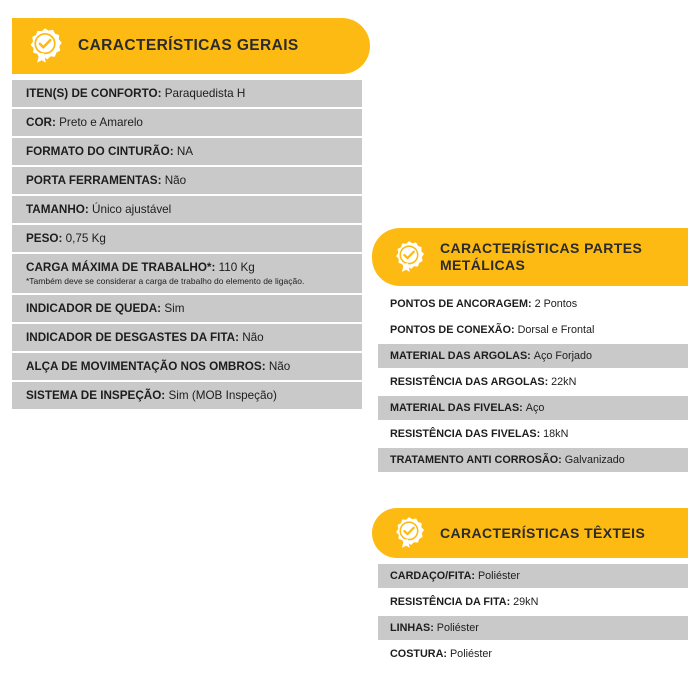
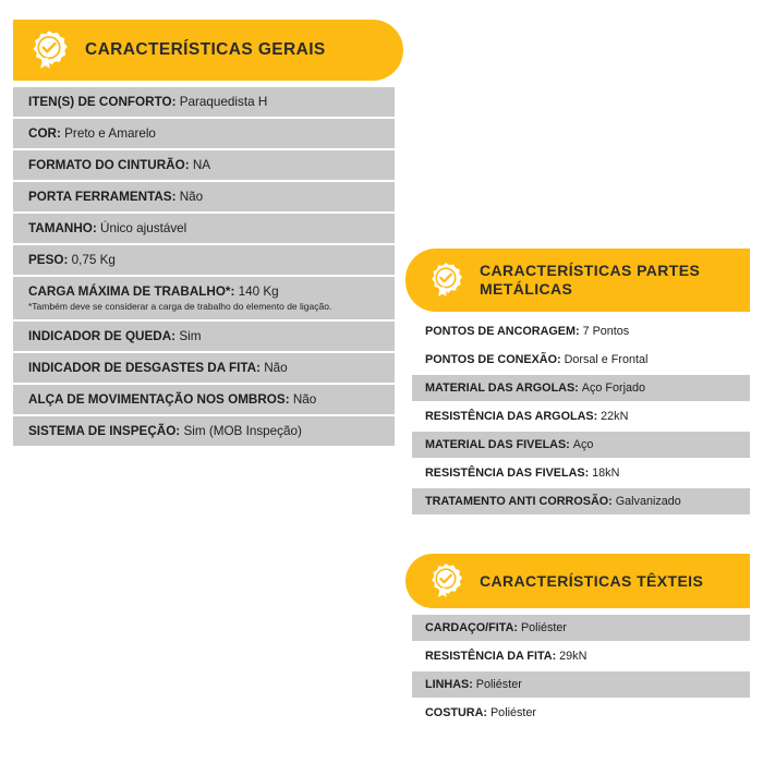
  CARACTERÍSTICAS GERAIS
  ITEN(S) DE CONFORTO: Paraquedista H
  COR: Preto e Amarelo
  FORMATO DO CINTURÃO: NA
  PORTA FERRAMENTAS: Não
  TAMANHO: Único ajustável
  PESO: 0,75 Kg
- CARGA MÁXIMA DE TRABALHO*: 110 Kg
+ CARGA MÁXIMA DE TRABALHO*: 140 Kg
  *Também deve se considerar a carga de trabalho do elemento de ligação.
  INDICADOR DE QUEDA: Sim
  INDICADOR DE DESGASTES DA FITA: Não
  ALÇA DE MOVIMENTAÇÃO NOS OMBROS: Não
  SISTEMA DE INSPEÇÃO: Sim (MOB Inspeção)
  CARACTERÍSTICAS PARTES METÁLICAS
- PONTOS DE ANCORAGEM: 2 Pontos
+ PONTOS DE ANCORAGEM: 7 Pontos
  PONTOS DE CONEXÃO: Dorsal e Frontal
  MATERIAL DAS ARGOLAS: Aço Forjado
  RESISTÊNCIA DAS ARGOLAS: 22kN
  MATERIAL DAS FIVELAS: Aço
  RESISTÊNCIA DAS FIVELAS: 18kN
  TRATAMENTO ANTI CORROSÃO: Galvanizado
  CARACTERÍSTICAS TÊXTEIS
  CARDAÇO/FITA: Poliéster
  RESISTÊNCIA DA FITA: 29kN
  LINHAS: Poliéster
  COSTURA: Poliéster
